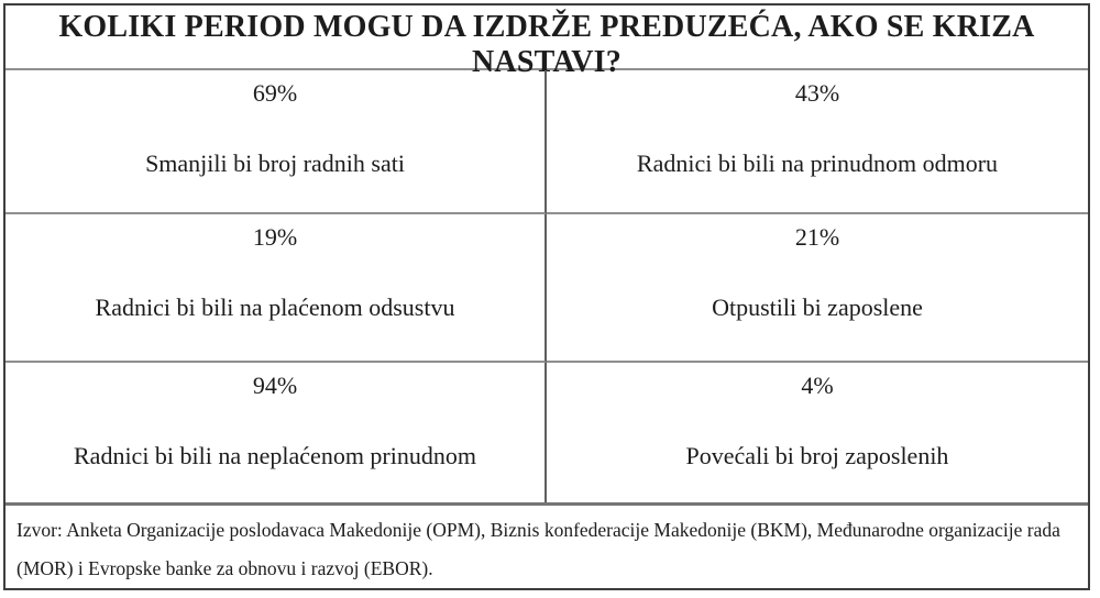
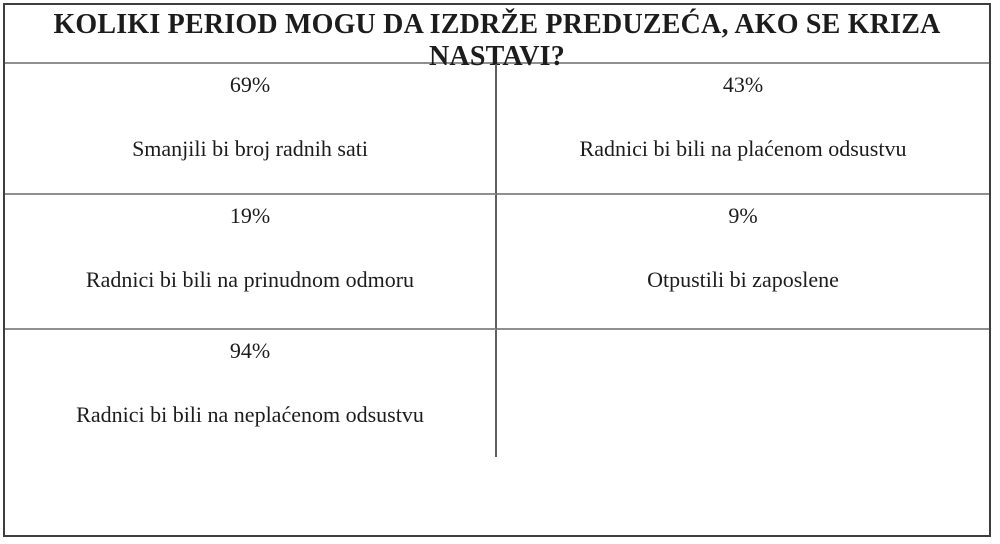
  KOLIKI PERIOD MOGU DA IZDRŽE PREDUZEĆA, AKO SE KRIZA NASTAVI?
  69%
  Smanjili bi broj radnih sati
  43%
- Radnici bi bili na prinudnom odmoru
+ Radnici bi bili na plaćenom odsustvu
  19%
- Radnici bi bili na plaćenom odsustvu
+ Radnici bi bili na prinudnom odmoru
- 21%
+ 9%
  Otpustili bi zaposlene
  94%
- Radnici bi bili na neplaćenom prinudnom
+ Radnici bi bili na neplaćenom odsustvu
- 4%
- Povećali bi broj zaposlenih
- Izvor: Anketa Organizacije poslodavaca Makedonije (OPM), Biznis konfederacije Makedonije (BKM), Međunarodne organizacije rada (MOR) i Evropske banke za obnovu i razvoj (EBOR).
